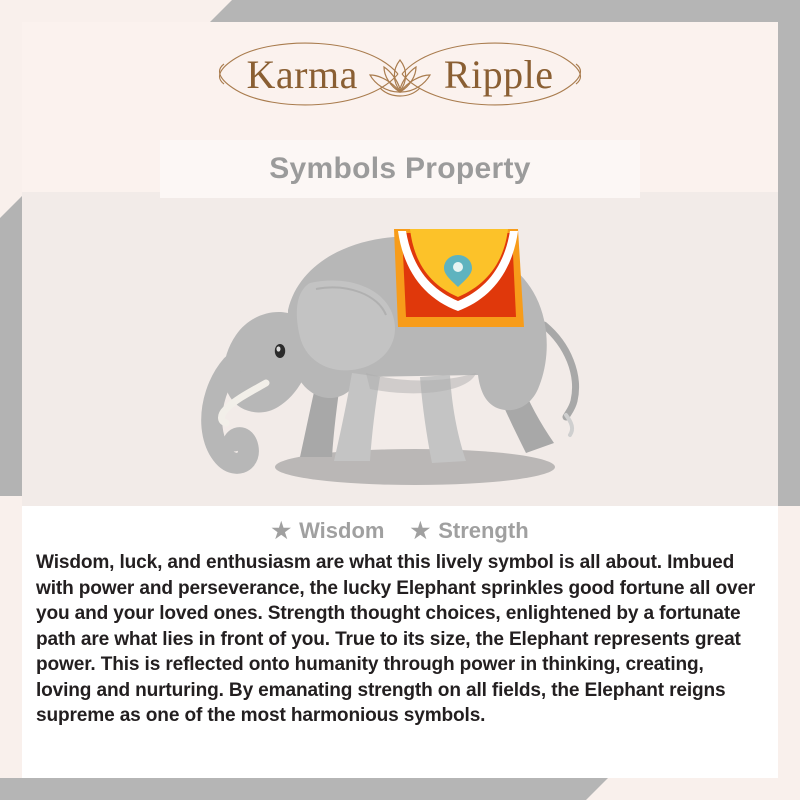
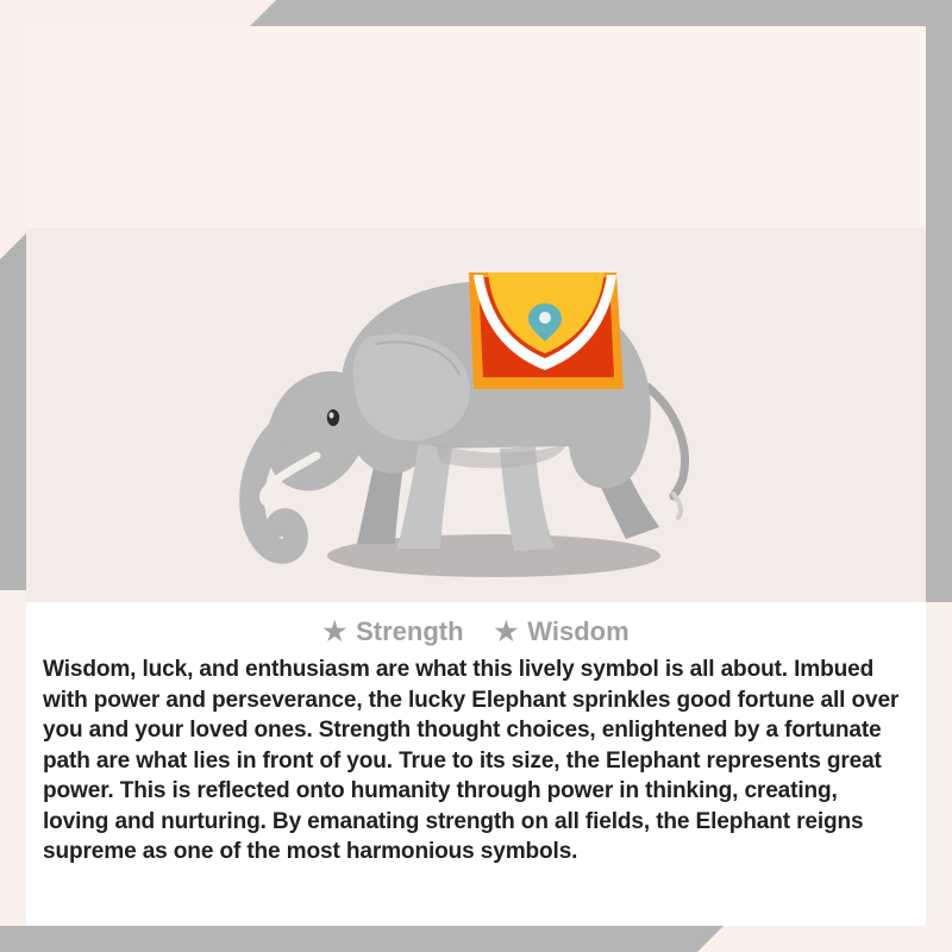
- Karma
- Ripple
- Symbols Property
  ★
- Wisdom
+ Strength
  ★
- Strength
+ Wisdom
  Wisdom, luck, and enthusiasm are what this lively symbol is all about. Imbued with power and perseverance, the lucky Elephant sprinkles good fortune all over you and your loved ones. Strength thought choices, enlightened by a fortunate path are what lies in front of you. True to its size, the Elephant represents great power. This is reflected onto humanity through power in thinking, creating, loving and nurturing. By emanating strength on all fields, the Elephant reigns supreme as one of the most harmonious symbols.
